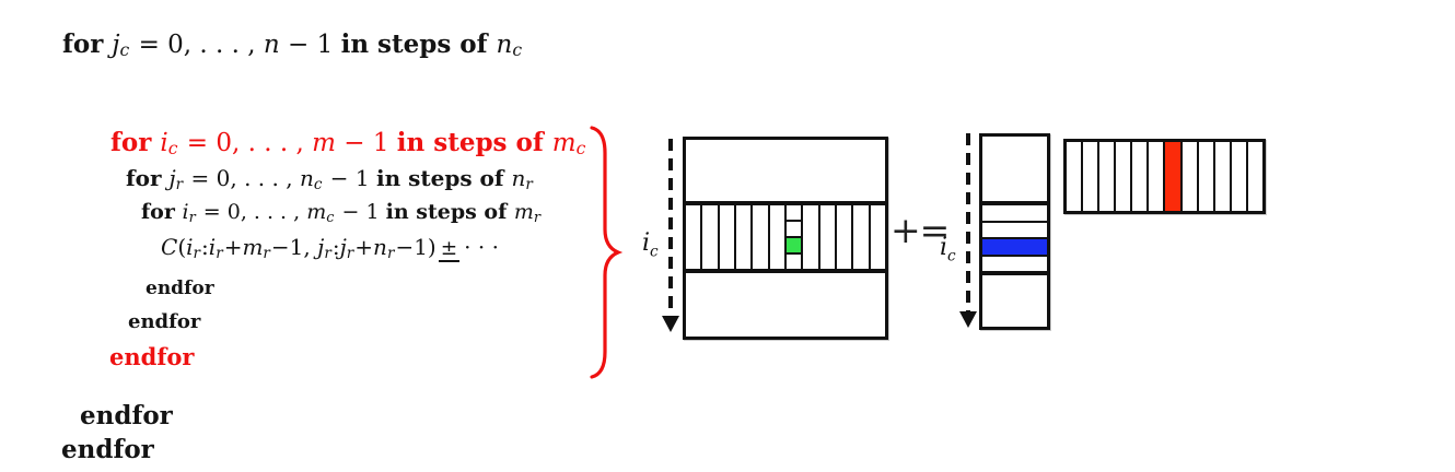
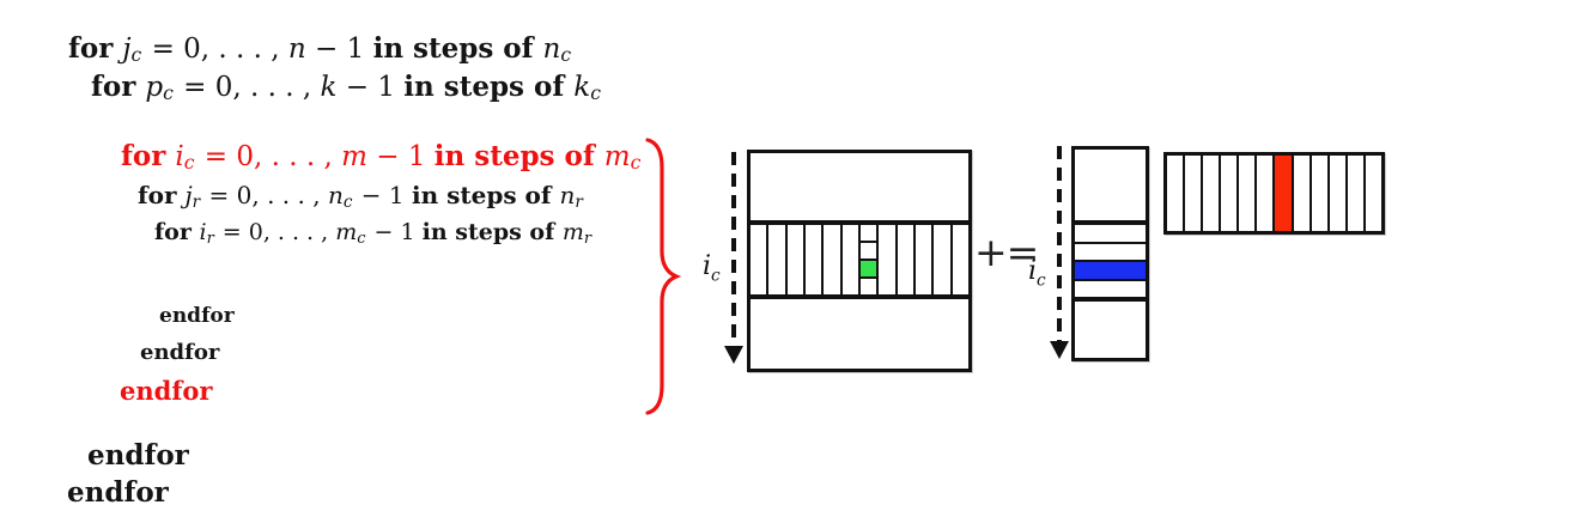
  for jc = 0, . . . , n − 1 in steps of nc
+ for pc = 0, . . . , k − 1 in steps of kc
  for ic = 0, . . . , m − 1 in steps of mc
  for jr = 0, . . . , nc − 1 in steps of nr
  for ir = 0, . . . , mc − 1 in steps of mr
- C(ir:ir+mr−1, jr:jr+nr−1) ± · · ·
  endfor
  endfor
  endfor
  endfor
  endfor
  ic
  +=
  ic
